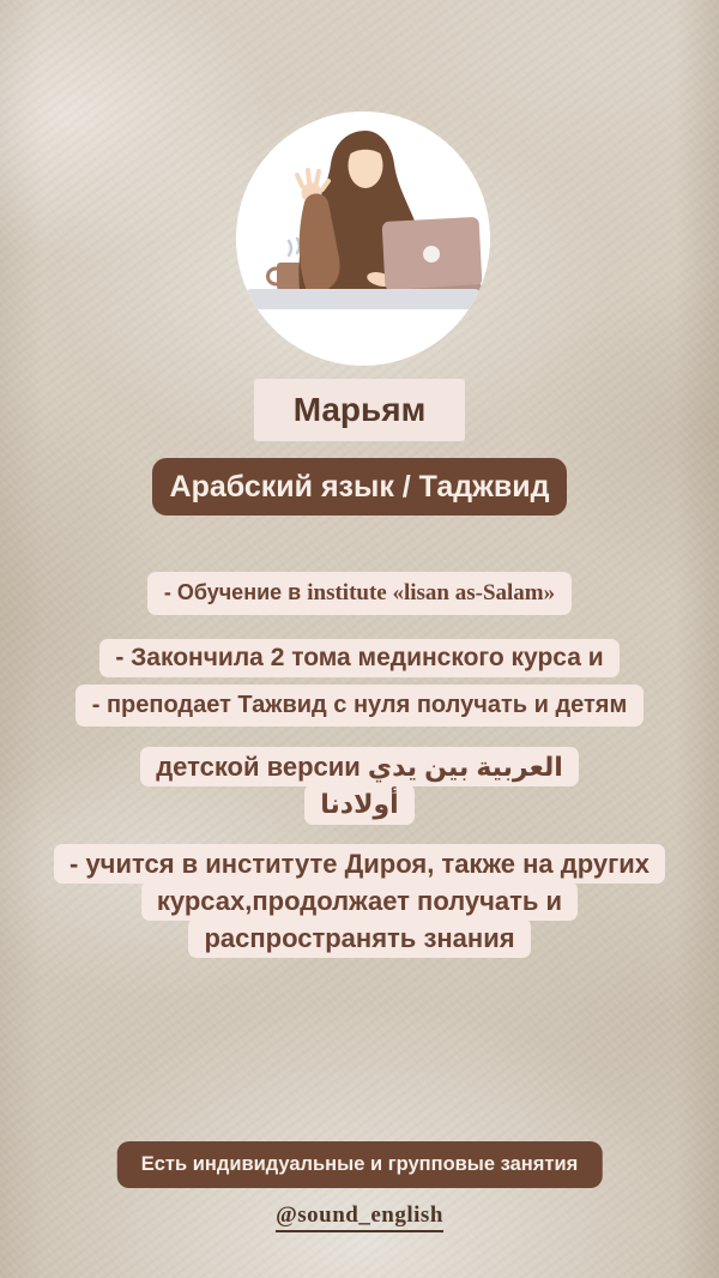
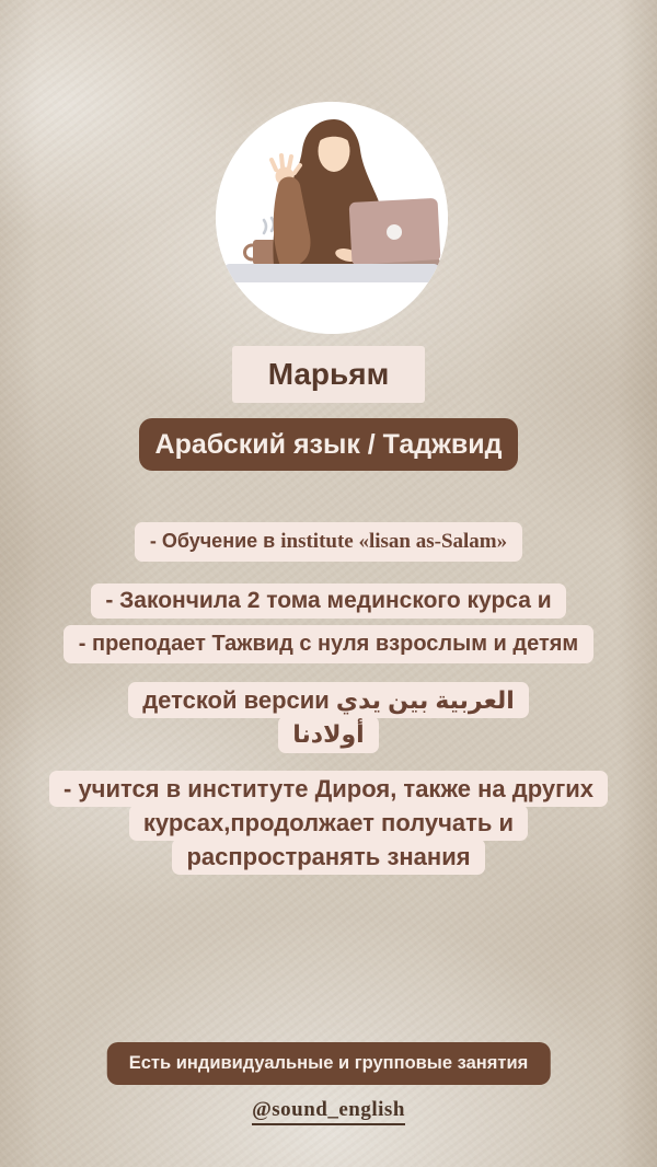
  Марьям
  Арабский язык / Таджвид
  - Обучение в institute «lisan as-Salam»
  - Закончила 2 тома мединского курса и
- - преподает Тажвид с нуля получать и детям
+ - преподает Тажвид с нуля взрослым и детям
  детской версии العربية بين يدي
  أولادنا
  - учится в институте Дироя, также на других
  курсах,продолжает получать и
  распространять знания
  Есть индивидуальные и групповые занятия
  @sound_english
